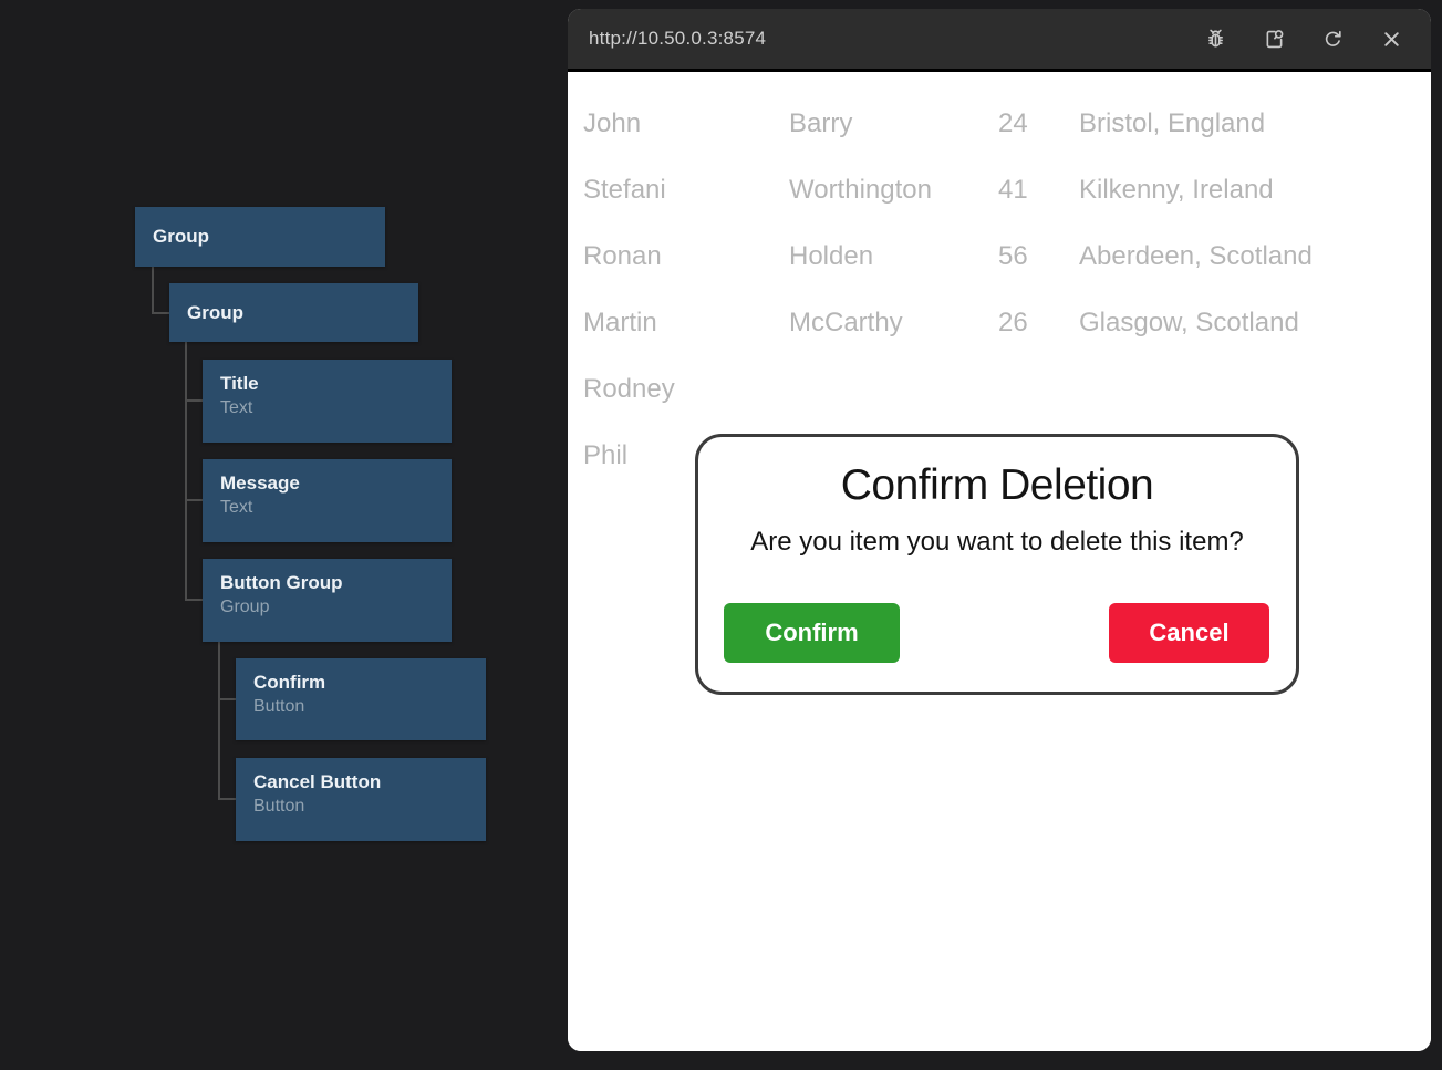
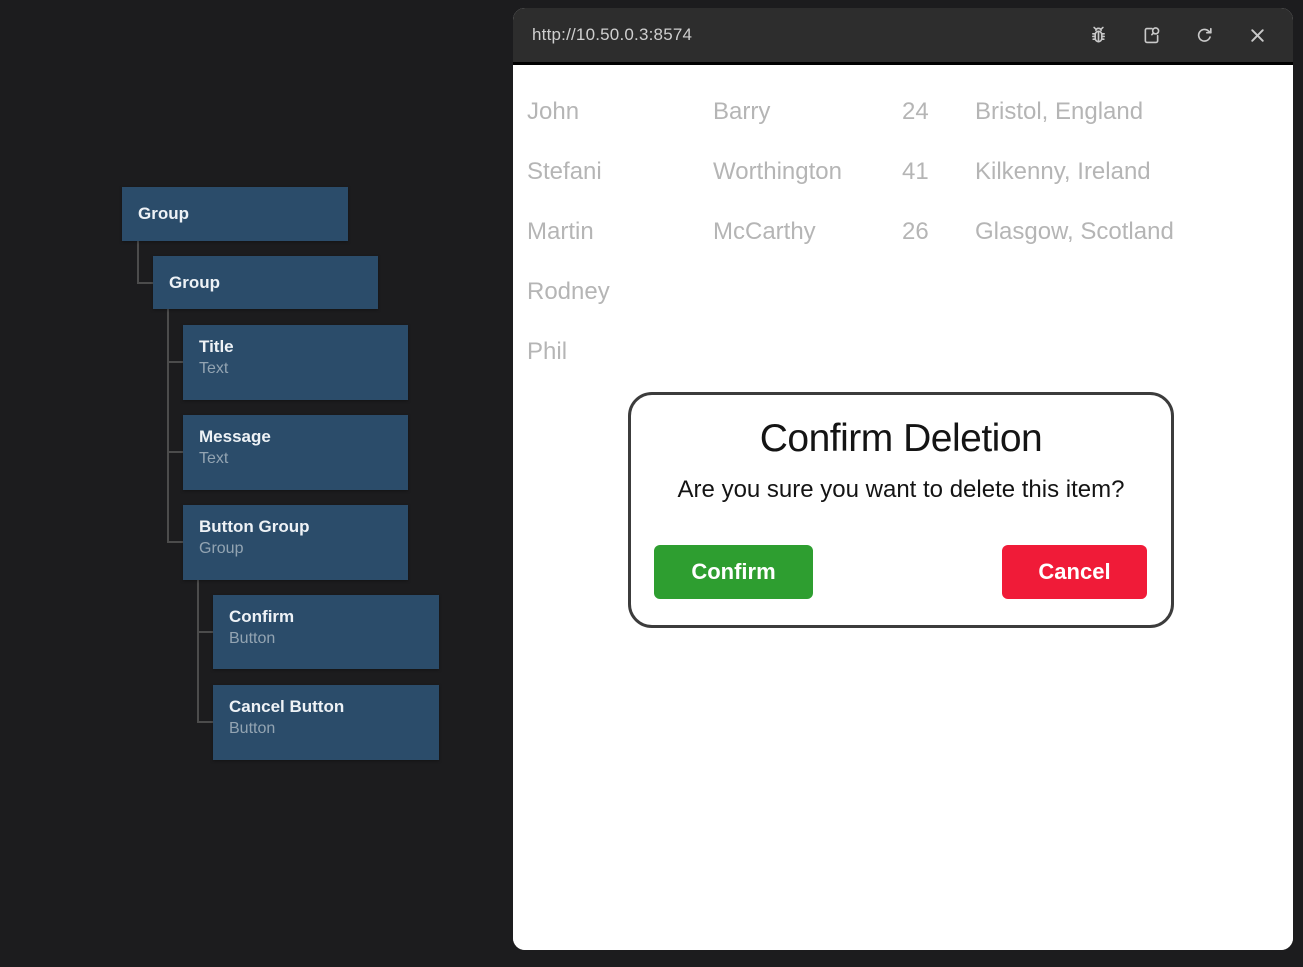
  Group
  Group
  Title
  Text
  Message
  Text
  Button Group
  Group
  Confirm
  Button
  Cancel Button
  Button
  http://10.50.0.3:8574
  John	Barry	24	Bristol, England
  Stefani	Worthington	41	Kilkenny, Ireland
- Ronan	Holden	56	Aberdeen, Scotland
  Martin	McCarthy	26	Glasgow, Scotland
  Rodney
  Phil
  Confirm Deletion
- Are you item you want to delete this item?
+ Are you sure you want to delete this item?
  Confirm
  Cancel
